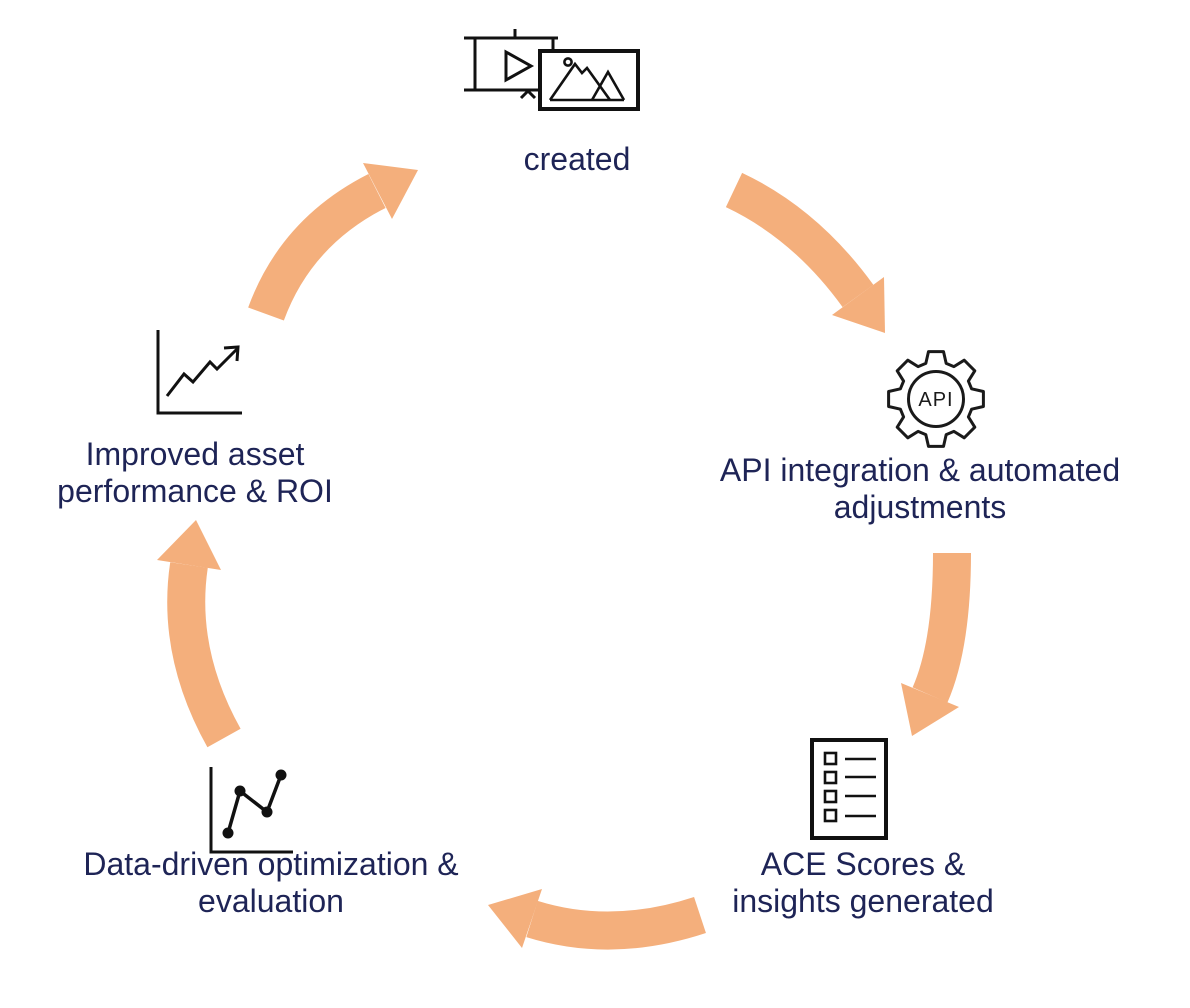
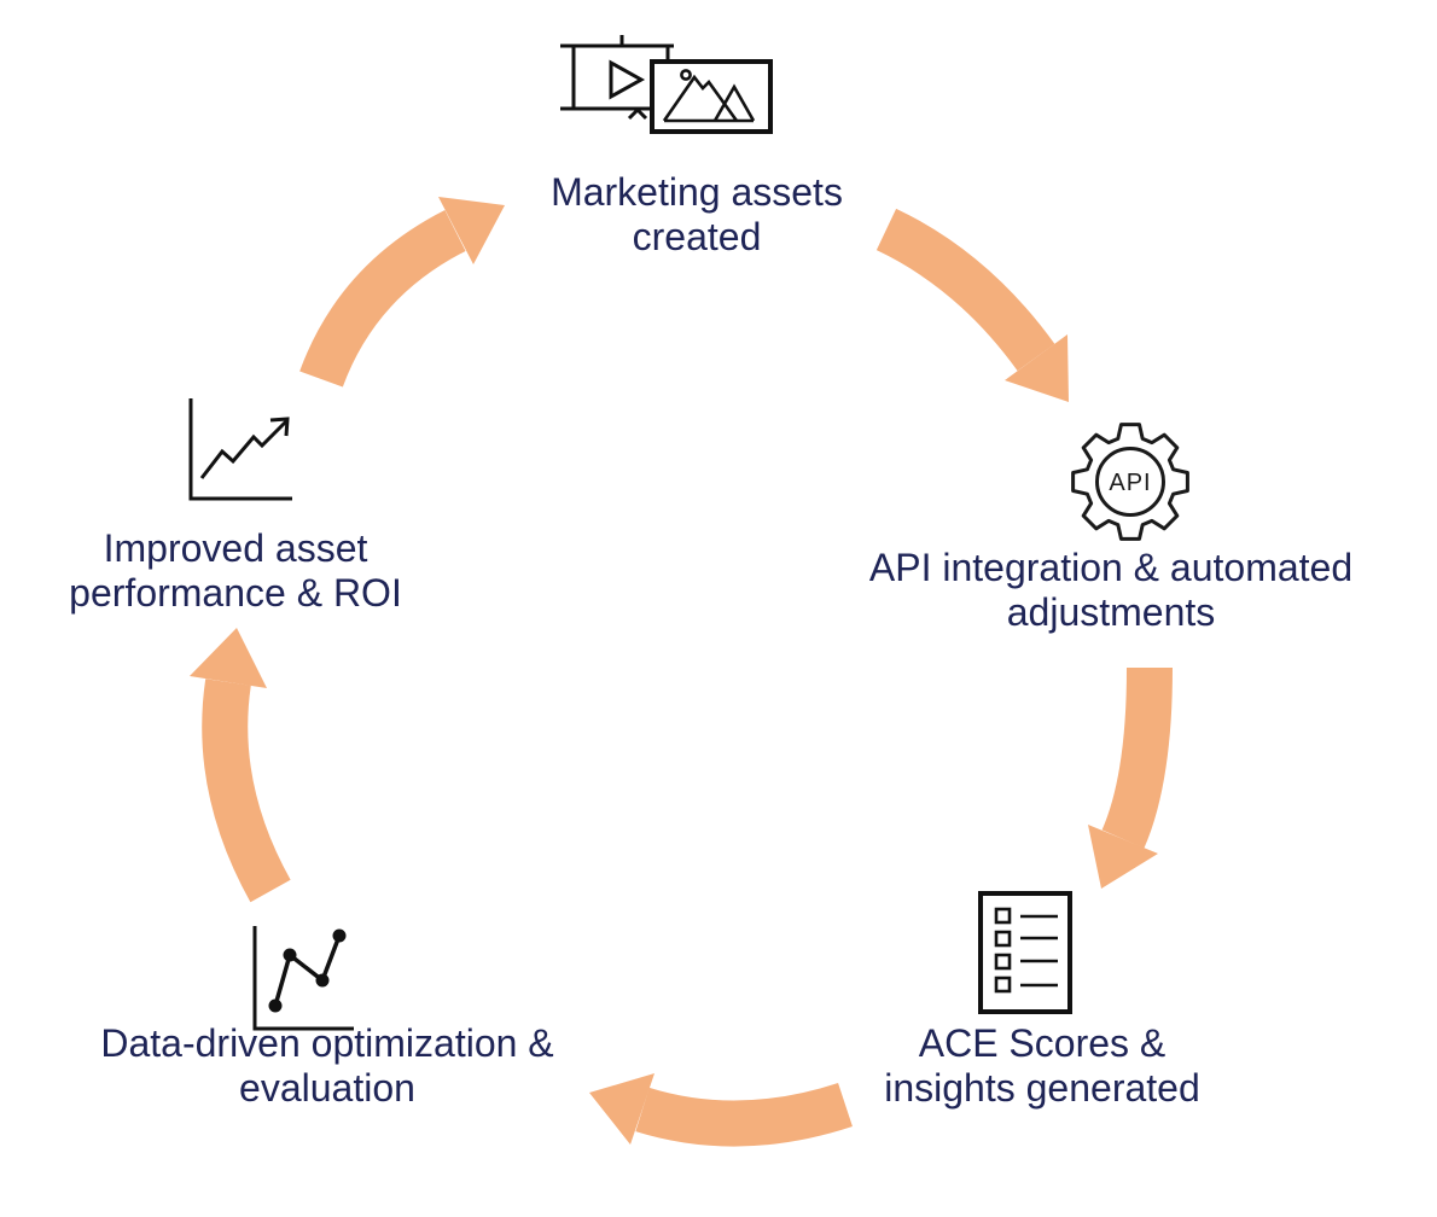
+ Marketing assets
  created
  API
  API integration & automated
  adjustments
  ACE Scores &
  insights generated
  Data-driven optimization &
  evaluation
  Improved asset
  performance & ROI
